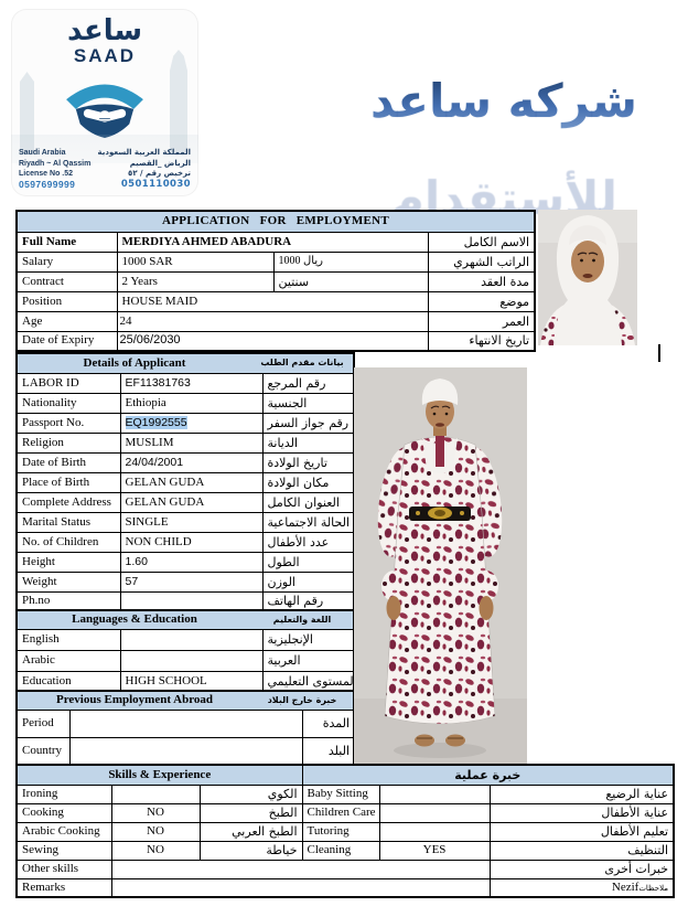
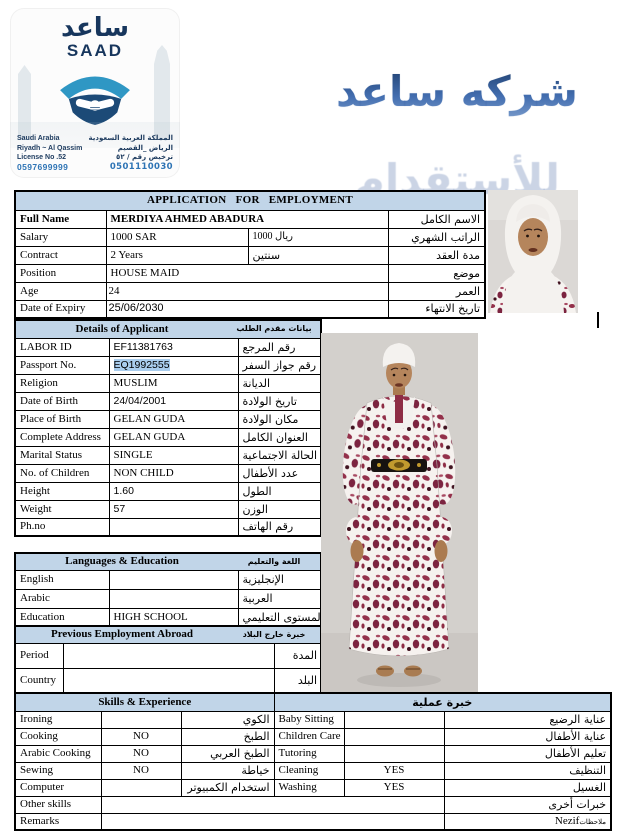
  ساعد
  SAAD
  0597699999
  المملكة العربية السعودية
  الرياض _القصيم
  ترخيص رقم / ٥٢
  0501110030
  شركه ساعد للأستقدام
  APPLICATION FOR EMPLOYMENT
  Full Name	MERDIYA AHMED ABADURA	الاسم الكامل
  Salary	1000 SAR	1000 ريال	الراتب الشهري
  Contract	2 Years	سنتين	مدة العقد
  Position	HOUSE MAID	موضع
  Age	24	العمر
  Date of Expiry	25/06/2030	تاريخ الانتهاء
  Details of Applicant بيانات مقدم الطلب
  LABOR ID	EF11381763	رقم المرجع
- Nationality	Ethiopia	الجنسية
  Passport No.	EQ1992555	رقم جواز السفر
  Religion	MUSLIM	الديانة
  Date of Birth	24/04/2001	تاريخ الولادة
  Place of Birth	GELAN GUDA	مكان الولادة
  Complete Address	GELAN GUDA	العنوان الكامل
  Marital Status	SINGLE	الحالة الاجتماعية
  No. of Children	NON CHILD	عدد الأطفال
  Height	1.60	الطول
  Weight	57	الوزن
  Ph.no		رقم الهاتف
  Languages & Education اللغة والتعليم
  English		الإنجليزية
  Arabic		العربية
  Education	HIGH SCHOOL	لمستوى التعليمي
  Previous Employment Abroad خبرة خارج البلاد
  Period		المدة
  Country		البلد
  Skills & Experience	خبرة عملية
  Ironing		الكوي	Baby Sitting		عناية الرضيع
  Cooking	NO	الطبخ	Children Care		عناية الأطفال
  Arabic Cooking	NO	الطبخ العربي	Tutoring		تعليم الأطفال
  Sewing	NO	خياطة	Cleaning	YES	التنظيف
+ Computer		استخدام الكمبيوتر	Washing	YES	الغسيل
  Other skills		خبرات أخرى
  Remarks		Nezif ملاحظات
